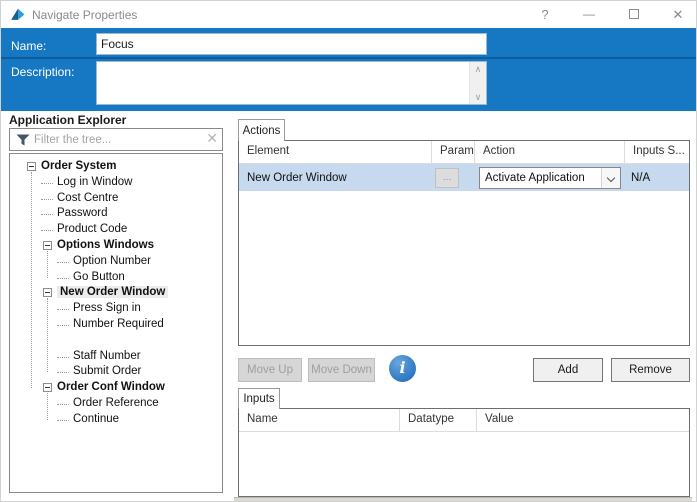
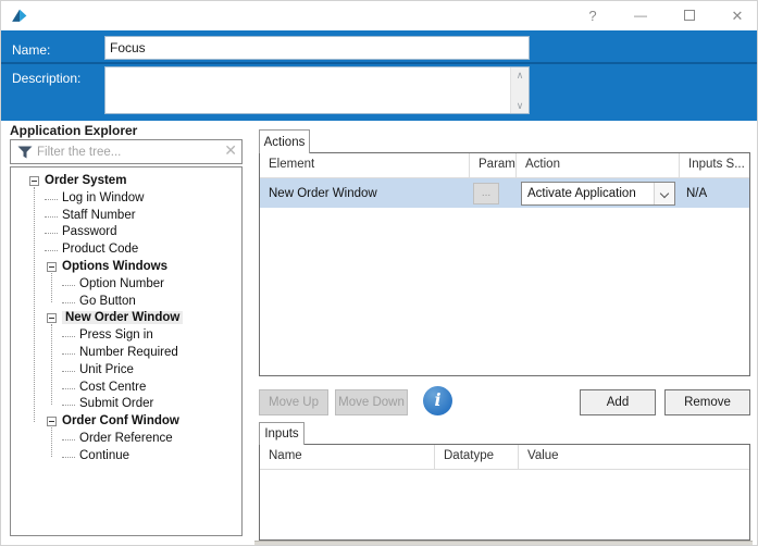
- Navigate Properties
  ?
  —
  ✕
  Name:
  Focus
  Description:
  ∧
  ∨
  Application Explorer
  Filter the tree...
  ✕
  Order System
  Log in Window
- Cost Centre
+ Staff Number
  Password
  Product Code
  Options Windows
  Option Number
  Go Button
  New Order Window
  Press Sign in
  Number Required
+ Unit Price
- Staff Number
+ Cost Centre
  Submit Order
  Order Conf Window
  Order Reference
  Continue
  Actions
  Element
  Param
  Action
  Inputs S...
  New Order Window
  ...
  Activate Application
  N/A
  Move Up
  Move Down
  i
  Add
  Remove
  Inputs
  Name
  Datatype
  Value
